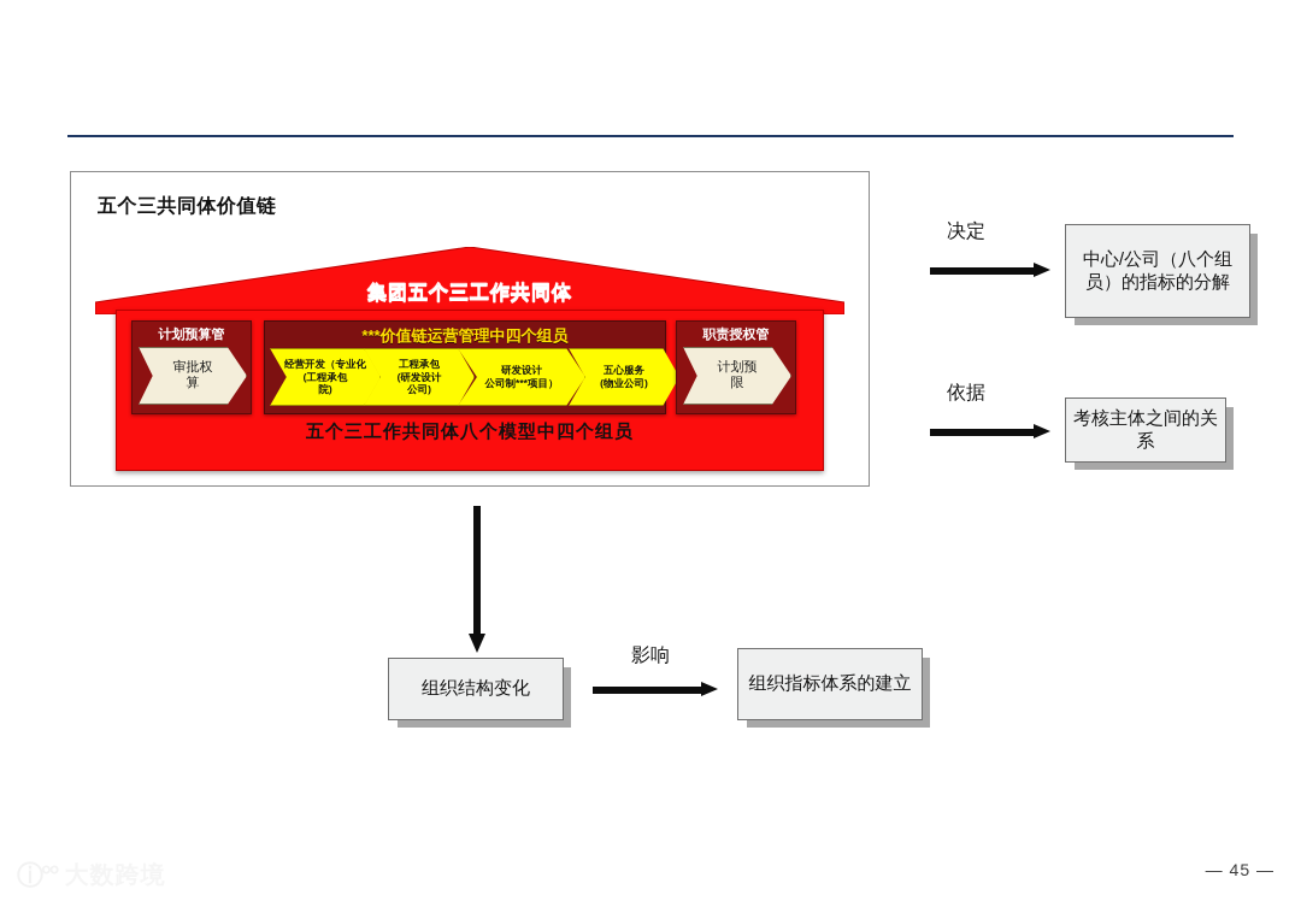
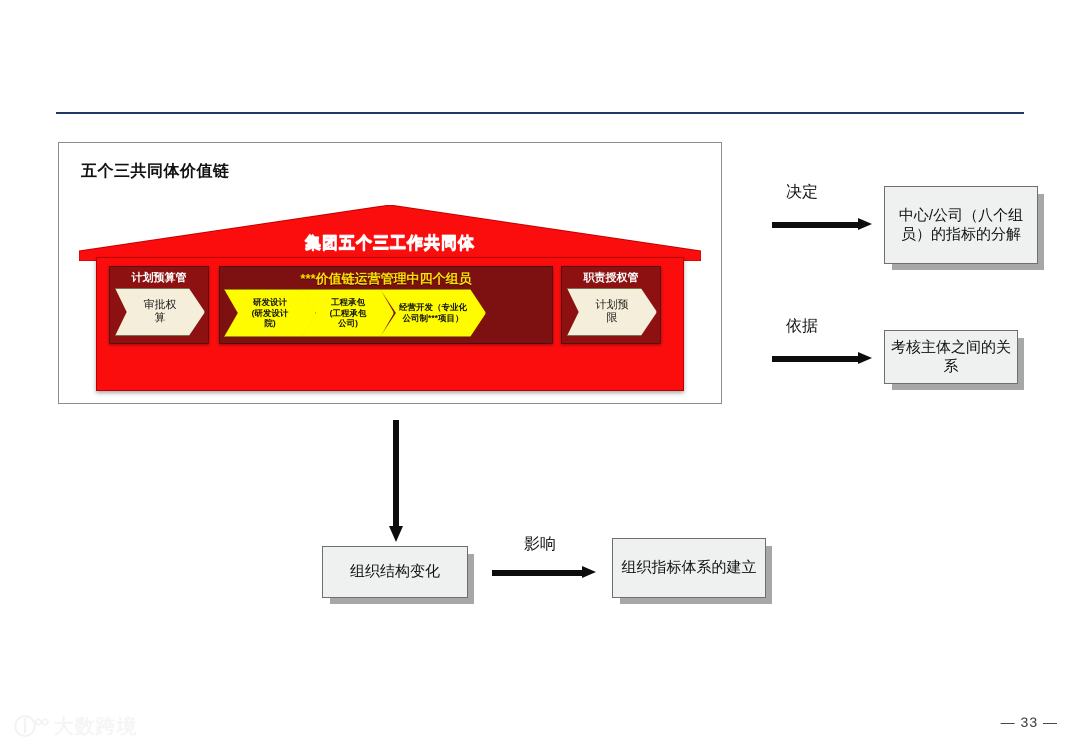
  五个三共同体价值链
  集团五个三工作共同体
  计划预算管
  审批权
  算
  ***价值链运营管理中四个组员
- 经营开发（专业化
+ 研发设计
- (工程承包
+ (研发设计
  院)
  工程承包
- (研发设计
+ (工程承包
  公司)
- 研发设计
+ 经营开发（专业化
  公司制***项目）
- 五心服务
- (物业公司)
  职责授权管
  计划预
  限
- 五个三工作共同体八个模型中四个组员
  决定
  中心/公司（八个组员）的指标的分解
  依据
  考核主体之间的关系
  组织结构变化
  影响
  组织指标体系的建立
- — 45 —
+ — 33 —
